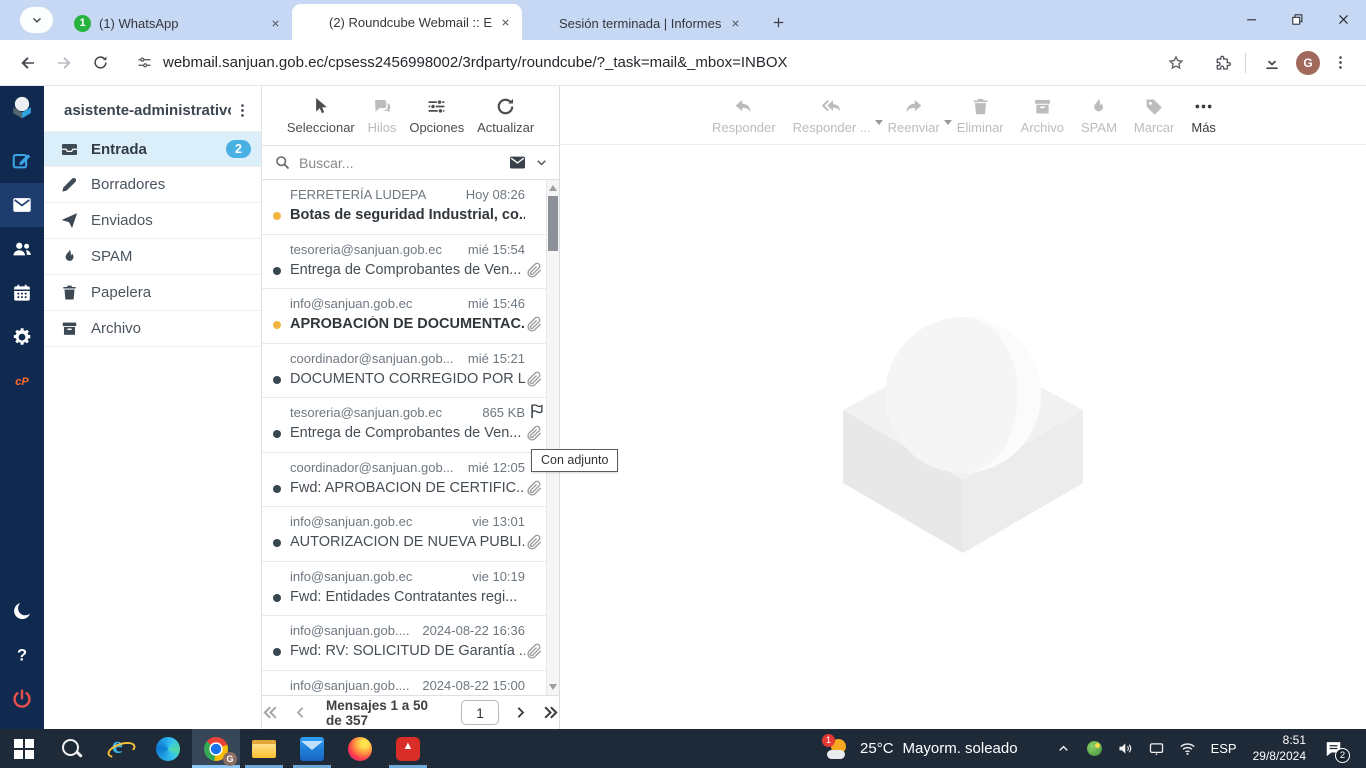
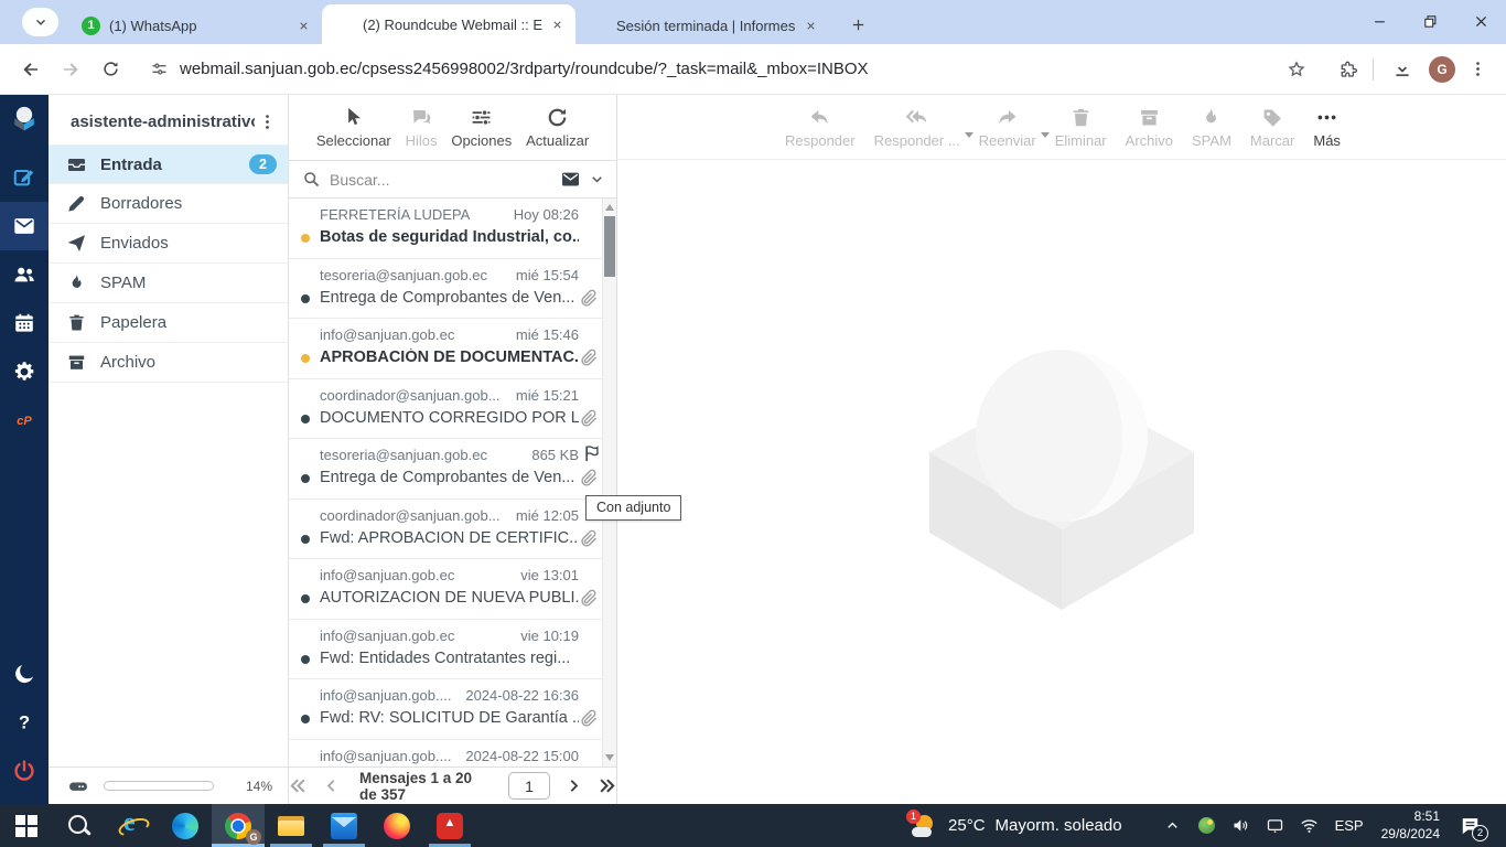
  1
  (1) WhatsApp
  (2) Roundcube Webmail :: E
  Sesión terminada | Informes
  webmail.sanjuan.gob.ec/cpsess2456998002/3rdparty/roundcube/?_task=mail&_mbox=INBOX
  G
  asistente-administrativ
  Entrada
  2
  Borradores
  Enviados
  SPAM
  Papelera
  Archivo
+ 14%
  Seleccionar
  Hilos
  Opciones
  Actualizar
  Buscar...
  FERRETERÍA LUDEPA
  Hoy 08:26
  Botas de seguridad Industrial, co..
  tesoreria@sanjuan.gob.ec
  mié 15:54
  Entrega de Comprobantes de Ven...
  info@sanjuan.gob.ec
  mié 15:46
  APROBACIÓN DE DOCUMENTAC.
  coordinador@sanjuan.gob...
  mié 15:21
  DOCUMENTO CORREGIDO POR L
  tesoreria@sanjuan.gob.ec
  865 KB
  Entrega de Comprobantes de Ven...
  coordinador@sanjuan.gob...
  mié 12:05
  Fwd: APROBACION DE CERTIFIC..
  info@sanjuan.gob.ec
  vie 13:01
  AUTORIZACION DE NUEVA PUBLI.
  info@sanjuan.gob.ec
  vie 10:19
  Fwd: Entidades Contratantes regi...
  info@sanjuan.gob....
  2024-08-22 16:36
  Fwd: RV: SOLICITUD DE Garantía ..
  info@sanjuan.gob....
  2024-08-22 15:00
- Mensajes 1 a 50 de 357
+ Mensajes 1 a 20 de 357
  1
  Responder
  Responder ...
  Reenviar
  Eliminar
  Archivo
  SPAM
  Marcar
  Más
  Con adjunto
  1
  25°C
  Mayorm. soleado
  ESP
  8:51
  29/8/2024
  2
